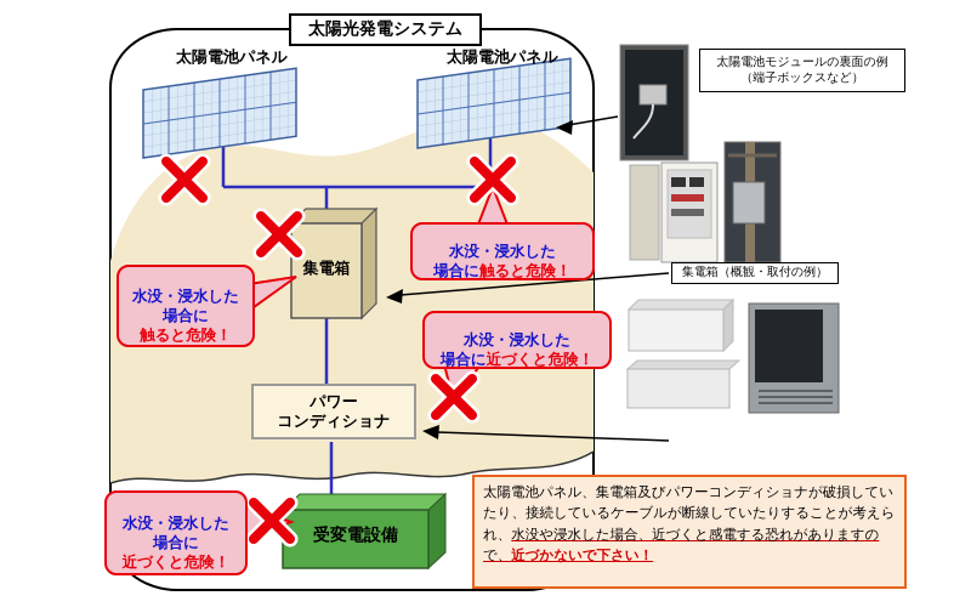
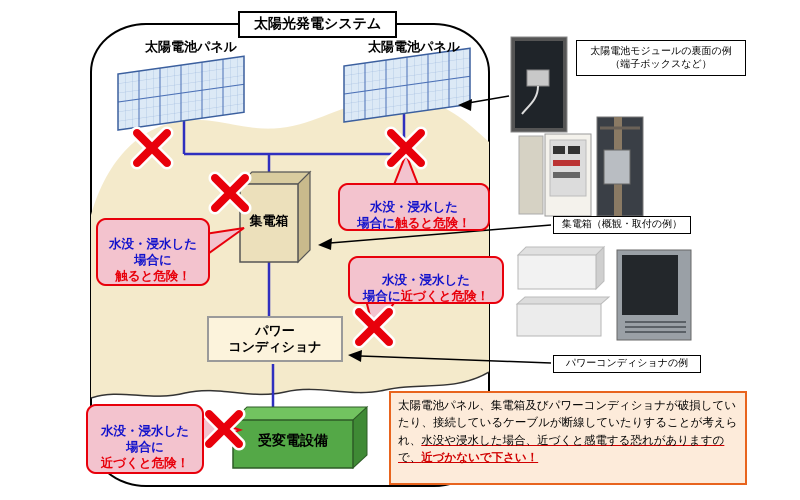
  太陽光発電システム
  太陽電池パネル
  太陽電池パネル
  集電箱
  パワー
  コンディショナ
  受変電設備
  水没・浸水した
  場合に
  触ると危険！
  水没・浸水した
  場合に触ると危険！
  水没・浸水した
  場合に近づくと危険！
  水没・浸水した
  場合に
  近づくと危険！
  太陽電池モジュールの裏面の例
  （端子ボックスなど）
  集電箱（概観・取付の例）
+ パワーコンディショナの例
  太陽電池パネル、集電箱及びパワーコンディショナが破損していたり、接続しているケーブルが断線していたりすることが考えられ、水没や浸水した場合、近づくと感電する恐れがありますので、近づかないで下さい！
